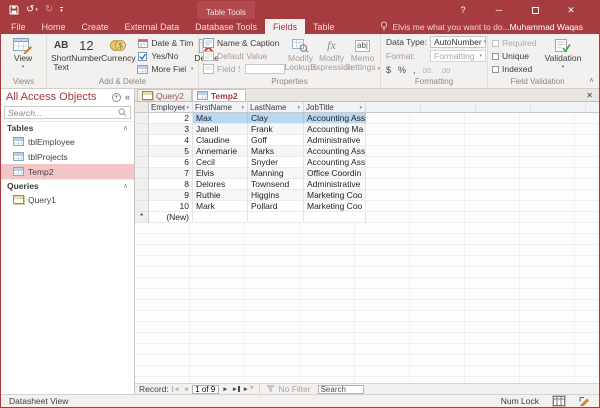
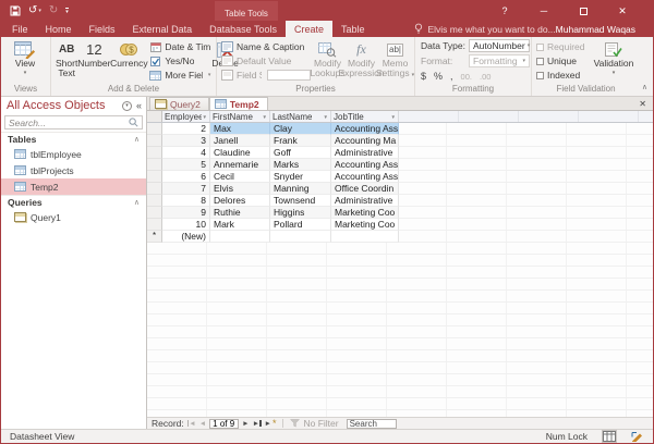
  ↺
  ↻
  Table Tools
  ?
  ─
  ✕
  File
  Home
- Create
+ Fields
  External Data
  Database Tools
- Fields
+ Create
  Table
  Elvis me what you want to do...
  Muhammad Waqas
  View
  Views
  AB
  Short Text
  12
  Number
  $
  Currency
  Date & Tim
  Yes/No
  More Fie
  Add & Delete
  Name & Caption
  Default Value
  Modify Lookups
  fx
  Modify Expression
  ab|
  Memo Settings
  Properties
  Data Type:
  AutoNumber
  Format:
  Formatting
  $
  %
  ,
  00.
  .00
  Formatting
  Required
  Unique
  Indexed
  Validation
  Field Validation
  All Access Objects
  «
  Search...
  Tables
  tblEmployee
  tblProjects
  Temp2
  Queries
  Query1
  Query2
  Temp2
  ✕
  Employee
  FirstName
  LastName
  JobTitle
  2
  Max
  Clay
  Accounting Ass
  3
  Janell
  Frank
  Accounting Ma
  4
  Claudine
  Goff
  Administrative
  5
  Annemarie
  Marks
  Accounting Ass
  6
  Cecil
  Snyder
  Accounting Ass
  7
  Elvis
  Manning
  Office Coordin
  8
  Delores
  Townsend
  Administrative
  9
  Ruthie
  Higgins
  Marketing Coo
  10
  Mark
  Pollard
  Marketing Coo
  *
  (New)
  Record:
  1 of 9
  *
  No Filter
  Search
  Datasheet View
  Num Lock
